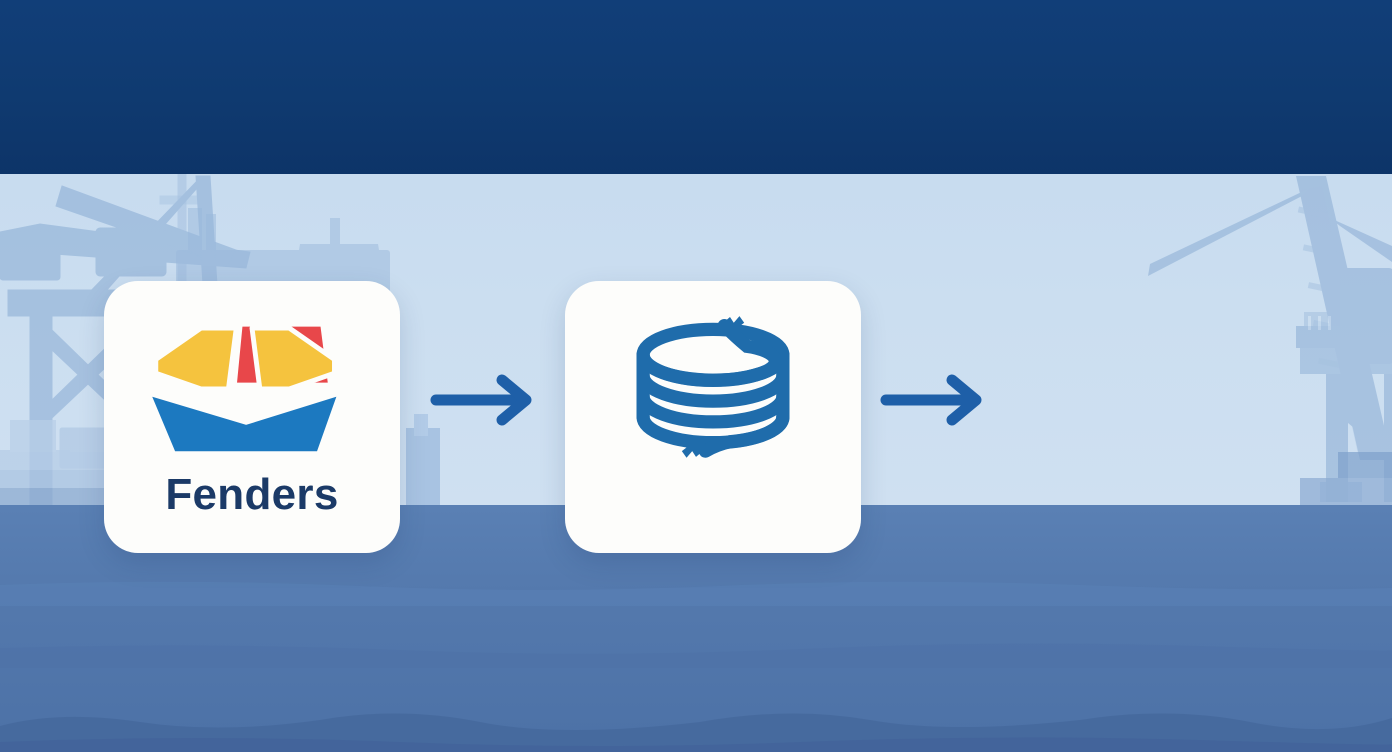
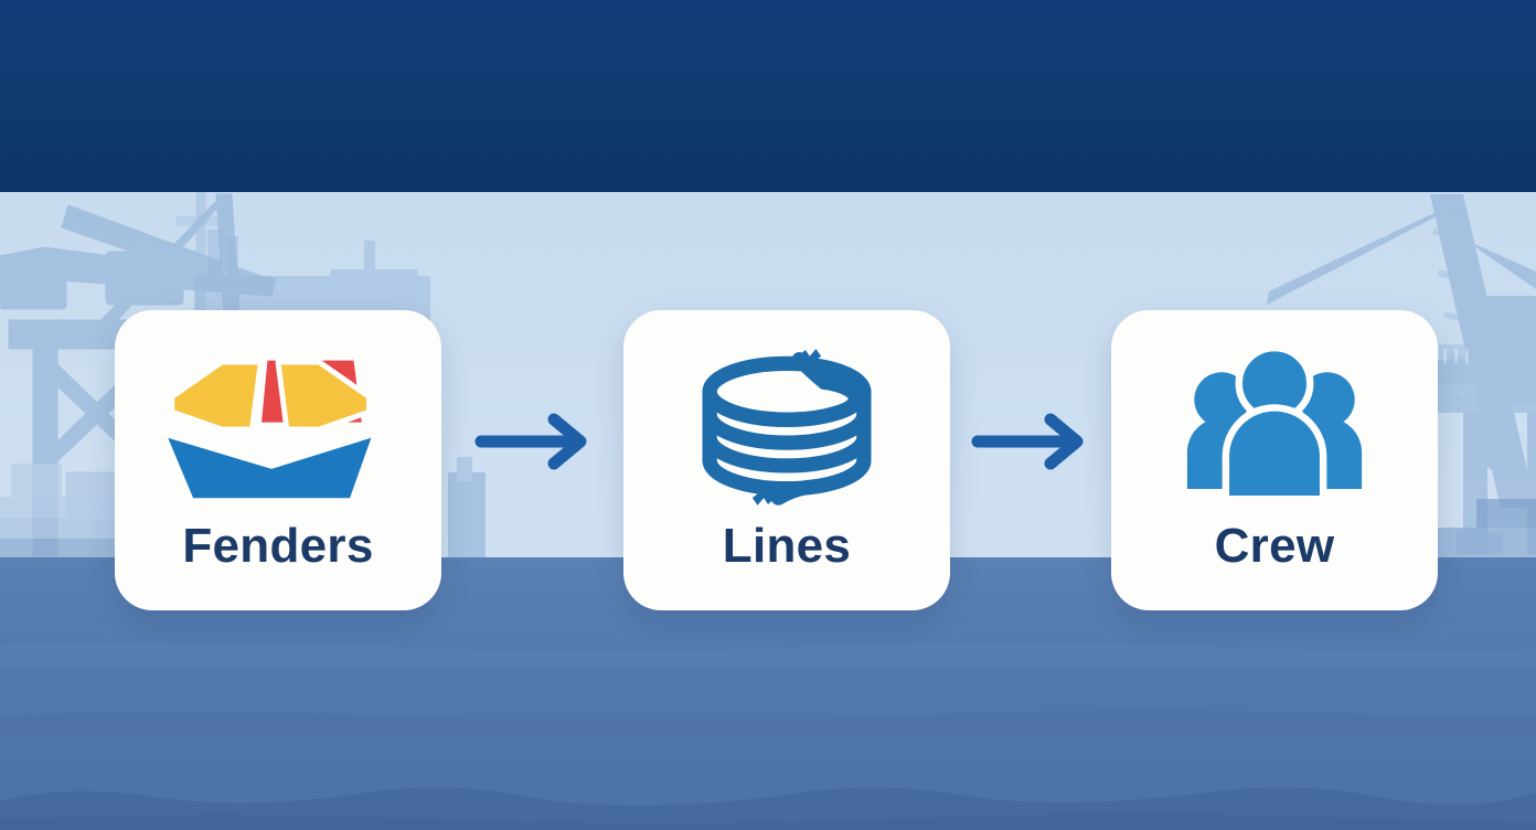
  Fenders
+ Lines
+ Crew
